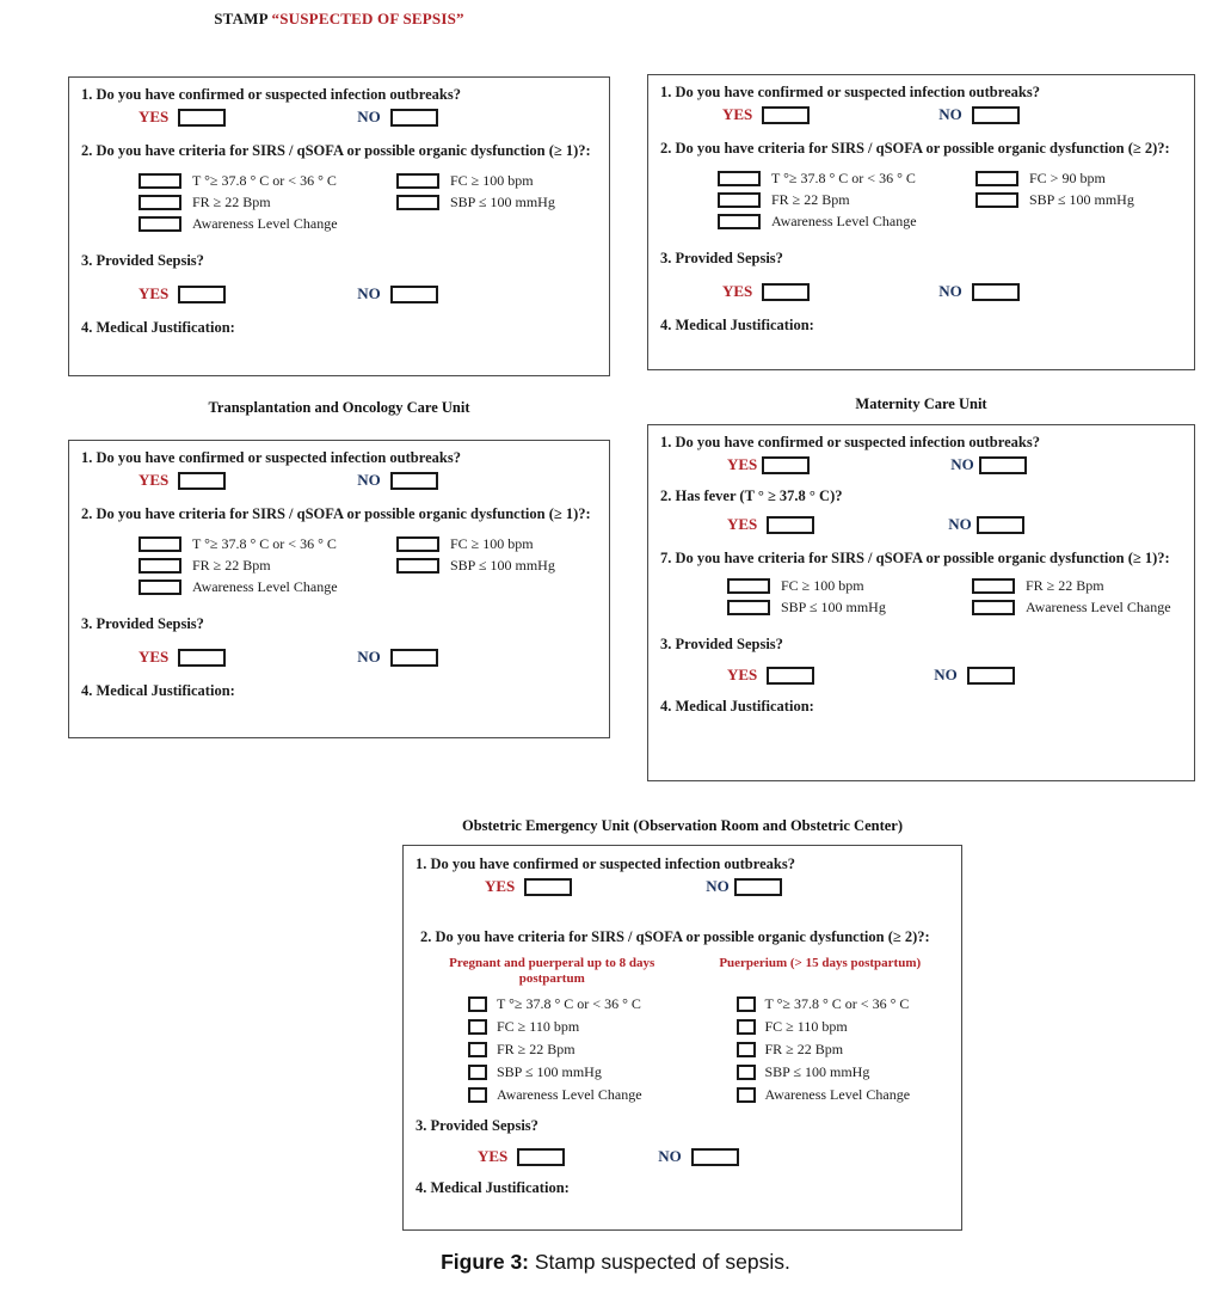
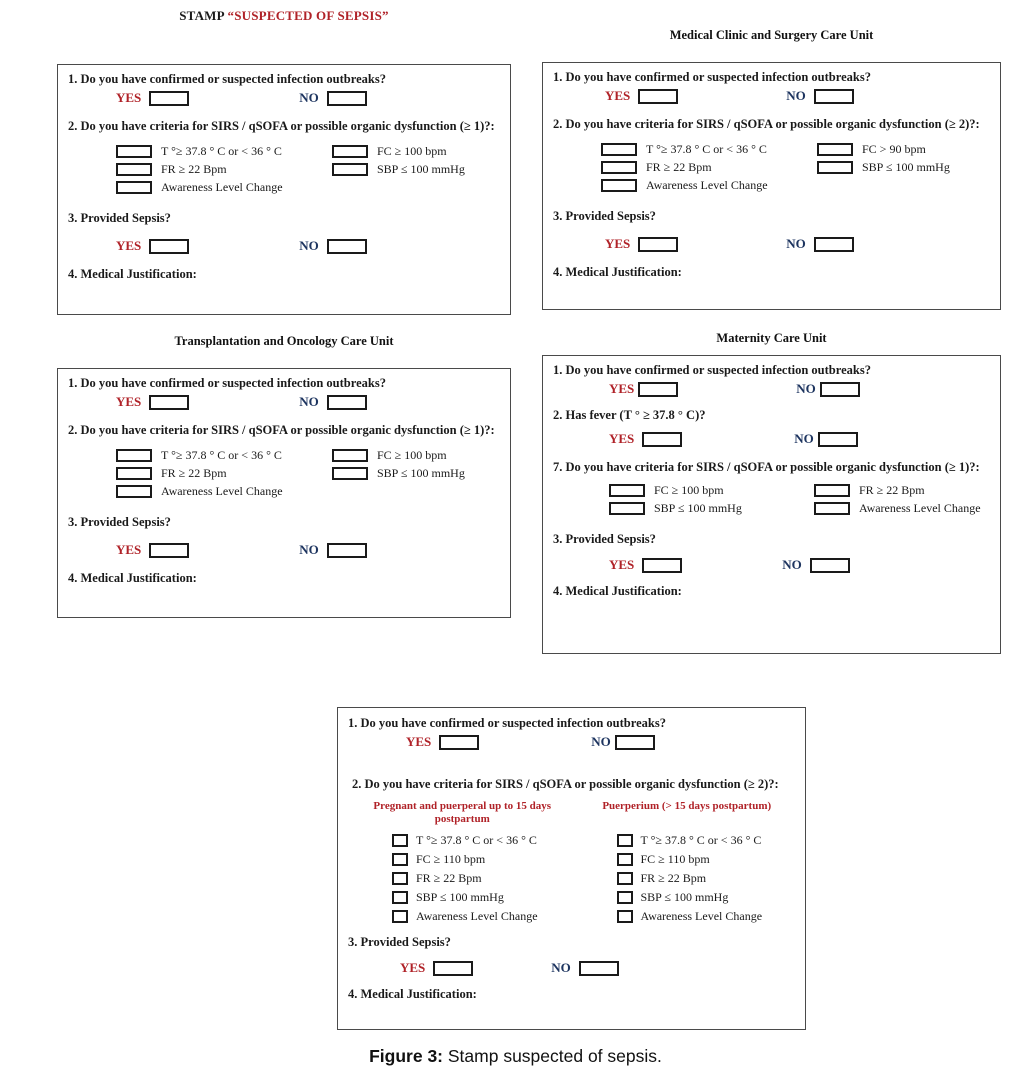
  STAMP “SUSPECTED OF SEPSIS”
+ Medical Clinic and Surgery Care Unit
  Transplantation and Oncology Care Unit
  Maternity Care Unit
- Obstetric Emergency Unit (Observation Room and Obstetric Center)
  1. Do you have confirmed or suspected infection outbreaks?
  YES
  NO
  2. Do you have criteria for SIRS / qSOFA or possible organic dysfunction (≥ 1)?:
  T °≥ 37.8 ° C or < 36 ° C
  FR ≥ 22 Bpm
  Awareness Level Change
  FC ≥ 100 bpm
  SBP ≤ 100 mmHg
  3. Provided Sepsis?
  YES
  NO
  4. Medical Justification:
  1. Do you have confirmed or suspected infection outbreaks?
  YES
  NO
  2. Do you have criteria for SIRS / qSOFA or possible organic dysfunction (≥ 2)?:
  T °≥ 37.8 ° C or < 36 ° C
  FR ≥ 22 Bpm
  Awareness Level Change
  FC > 90 bpm
  SBP ≤ 100 mmHg
  3. Provided Sepsis?
  YES
  NO
  4. Medical Justification:
  1. Do you have confirmed or suspected infection outbreaks?
  YES
  NO
  2. Do you have criteria for SIRS / qSOFA or possible organic dysfunction (≥ 1)?:
  T °≥ 37.8 ° C or < 36 ° C
  FR ≥ 22 Bpm
  Awareness Level Change
  FC ≥ 100 bpm
  SBP ≤ 100 mmHg
  3. Provided Sepsis?
  YES
  NO
  4. Medical Justification:
  1. Do you have confirmed or suspected infection outbreaks?
  YES
  NO
  2. Has fever (T ° ≥ 37.8 ° C)?
  YES
  NO
  7. Do you have criteria for SIRS / qSOFA or possible organic dysfunction (≥ 1)?:
  FC ≥ 100 bpm
  SBP ≤ 100 mmHg
  FR ≥ 22 Bpm
  Awareness Level Change
  3. Provided Sepsis?
  YES
  NO
  4. Medical Justification:
  1. Do you have confirmed or suspected infection outbreaks?
  YES
  NO
  2. Do you have criteria for SIRS / qSOFA or possible organic dysfunction (≥ 2)?:
- Pregnant and puerperal up to 8 days postpartum
+ Pregnant and puerperal up to 15 days postpartum
  T °≥ 37.8 ° C or < 36 ° C
  FC ≥ 110 bpm
  FR ≥ 22 Bpm
  SBP ≤ 100 mmHg
  Awareness Level Change
  Puerperium (> 15 days postpartum)
  T °≥ 37.8 ° C or < 36 ° C
  FC ≥ 110 bpm
  FR ≥ 22 Bpm
  SBP ≤ 100 mmHg
  Awareness Level Change
  3. Provided Sepsis?
  YES
  NO
  4. Medical Justification:
  Figure 3: Stamp suspected of sepsis.
